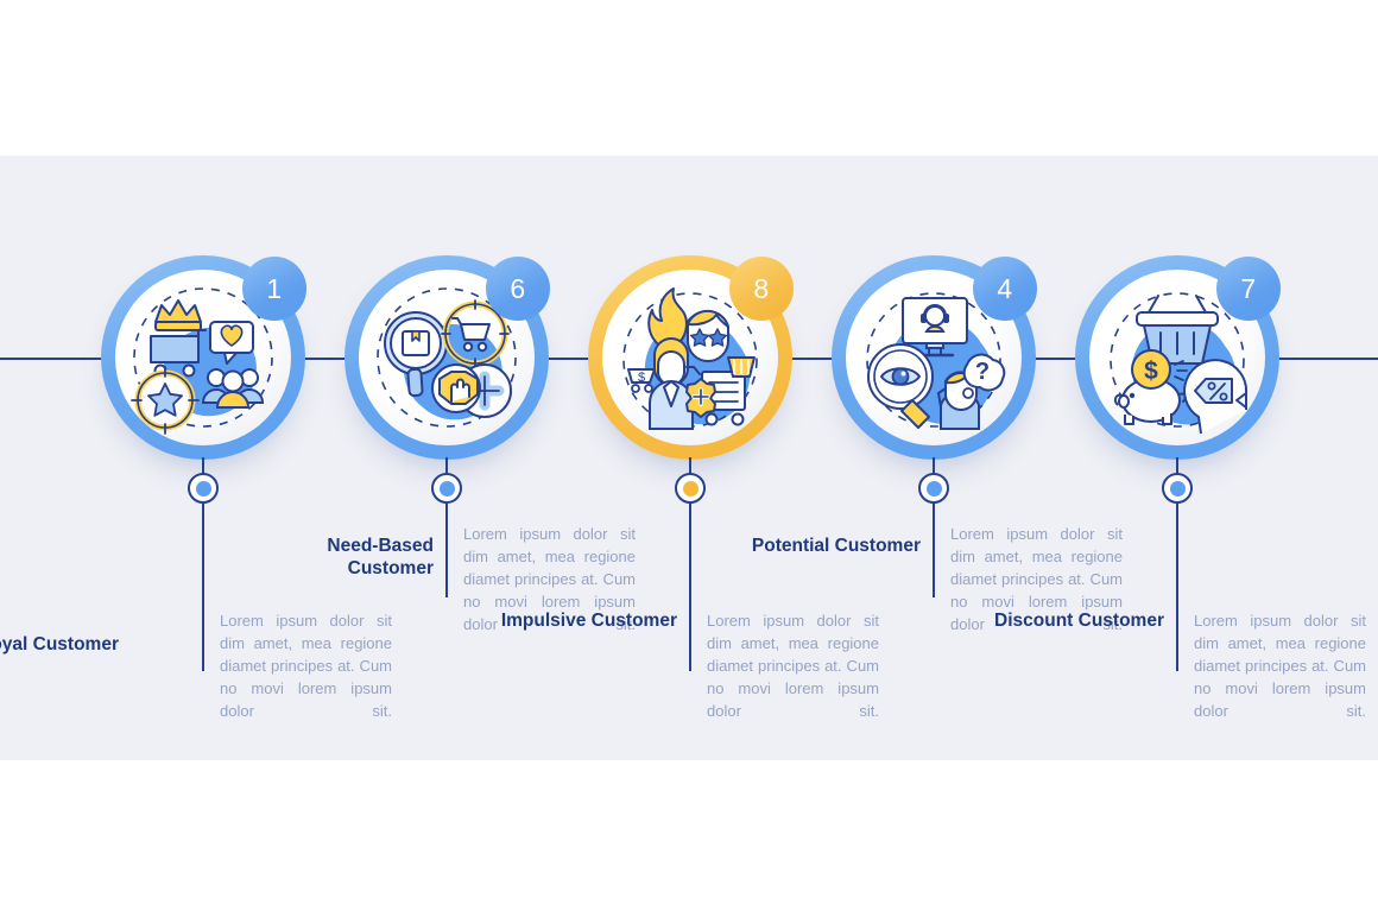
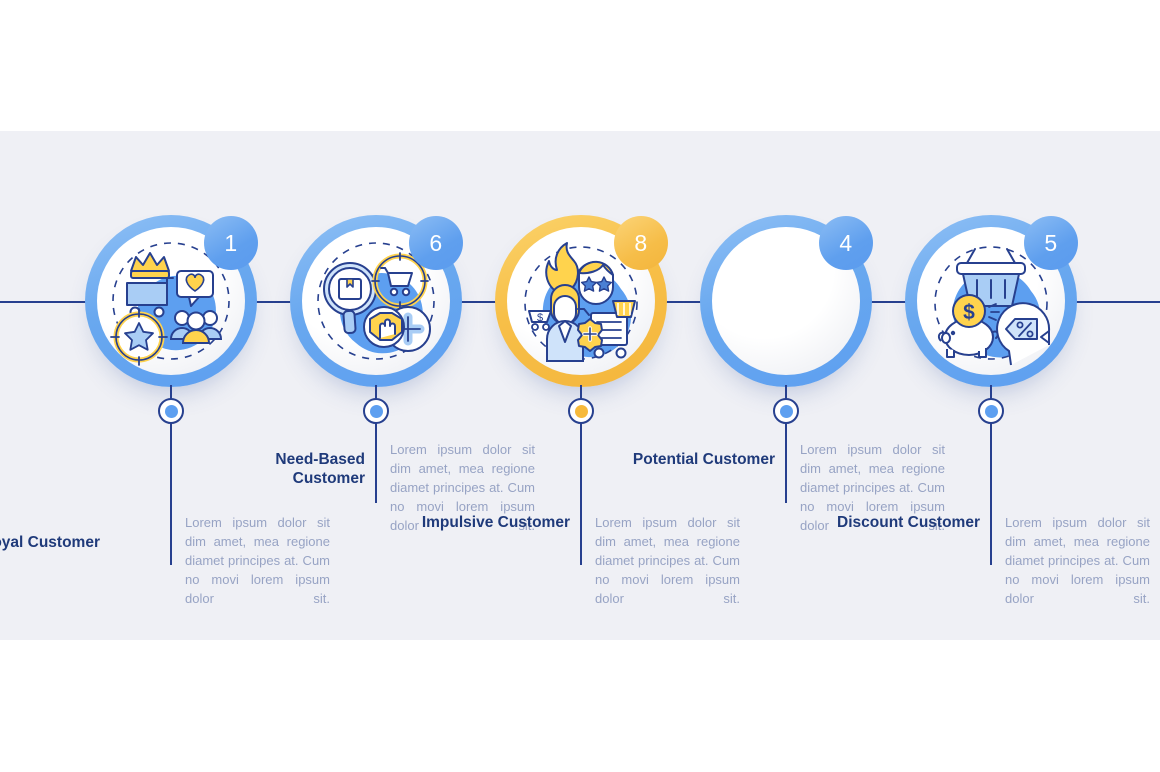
  1
  yal Customer
  Lorem ipsum dolor sit dim amet, mea regione diamet principes at. Cum no movi lorem ipsum dolor sit.
  6
  Need-Based Customer
  Lorem ipsum dolor sit dim amet, mea regione diamet principes at. Cum no movi lorem ipsum dolor sit.
  $
  8
  Impulsive Customer
  Lorem ipsum dolor sit dim amet, mea regione diamet principes at. Cum no movi lorem ipsum dolor sit.
- ?
  4
  Potential Customer
  Lorem ipsum dolor sit dim amet, mea regione diamet principes at. Cum no movi lorem ipsum dolor sit.
  $
- 7
+ 5
  Discount Customer
  Lorem ipsum dolor sit dim amet, mea regione diamet principes at. Cum no movi lorem ipsum dolor sit.
